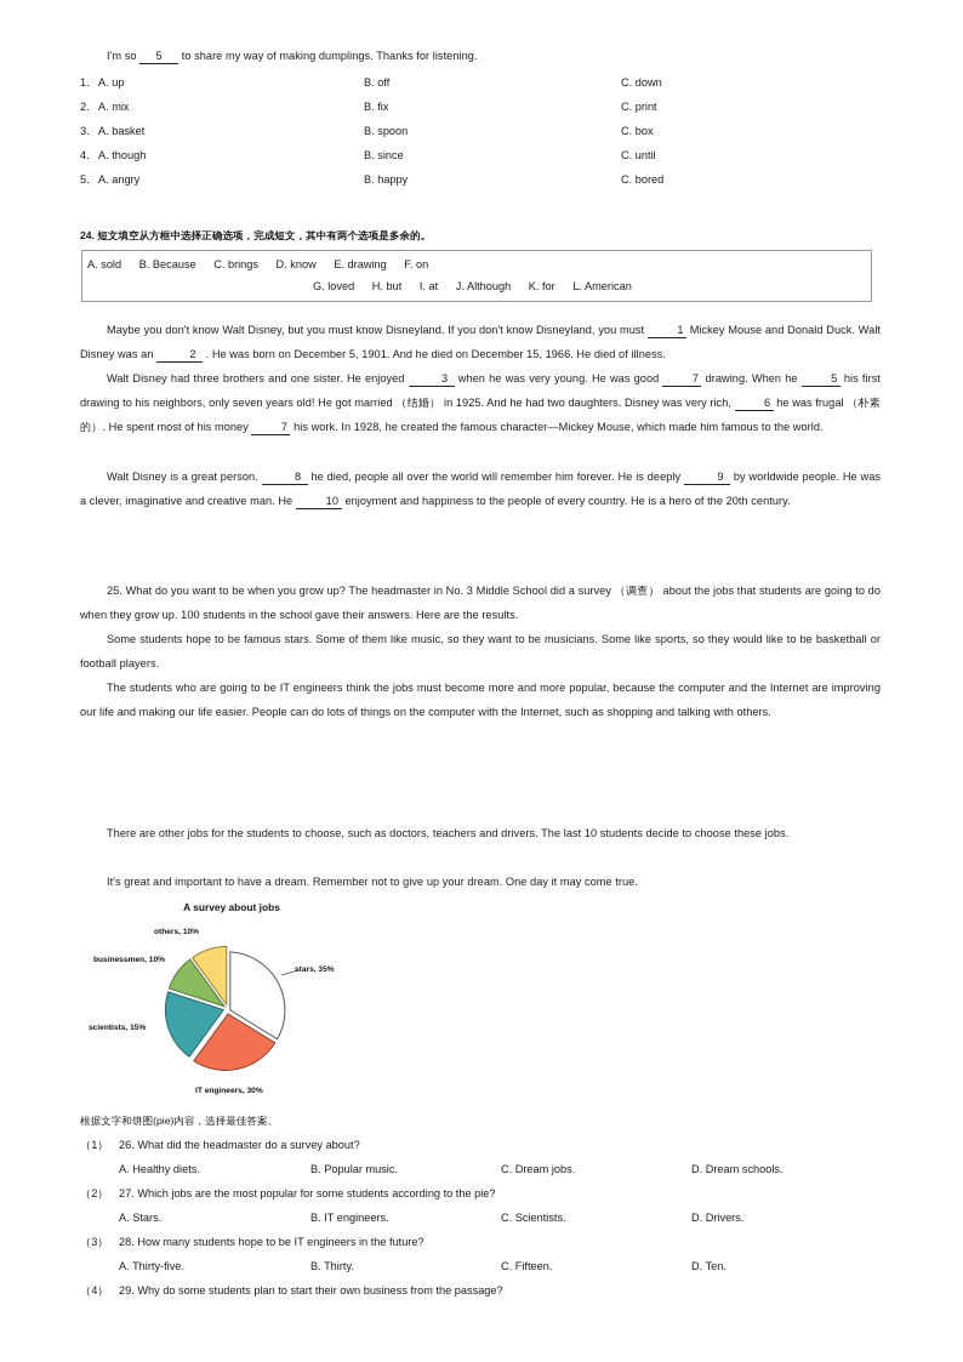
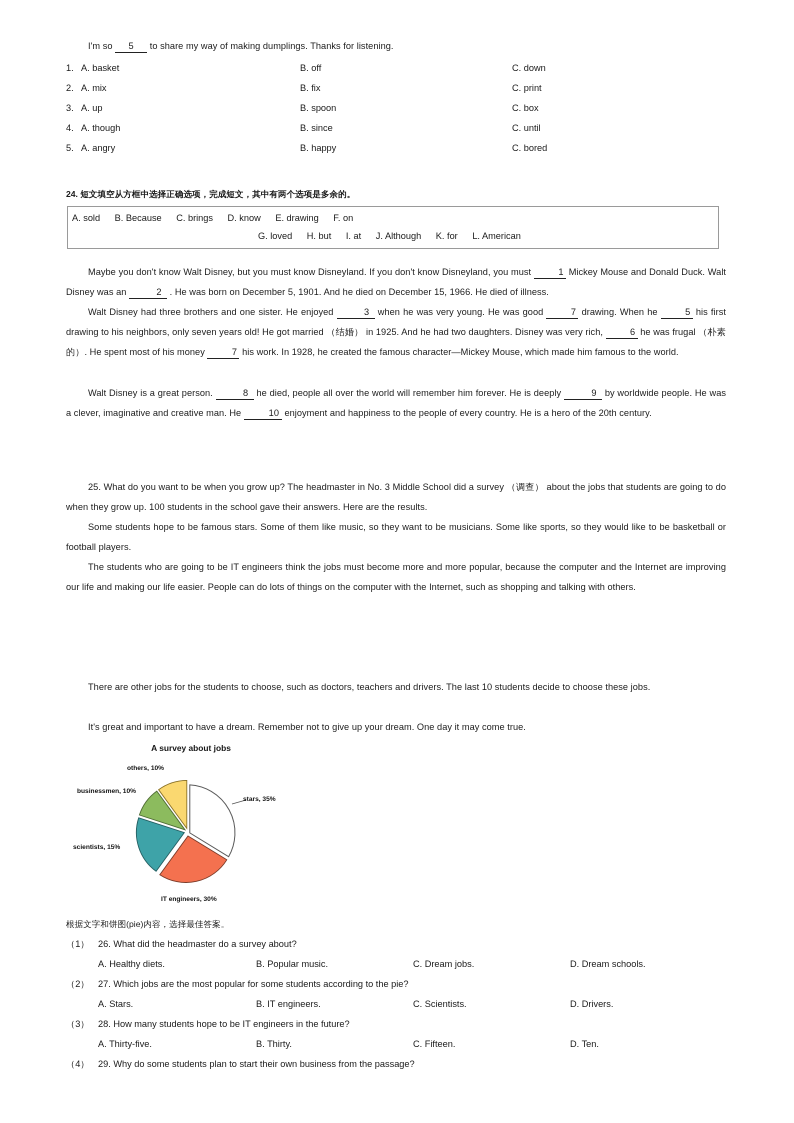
  I'm so 5 to share my way of making dumplings. Thanks for listening.
  1.
- A. up
+ A. basket
  B. off
  C. down
  2.
  A. mix
  B. fix
  C. print
  3.
- A. basket
+ A. up
  B. spoon
  C. box
  4.
  A. though
  B. since
  C. until
  5.
  A. angry
  B. happy
  C. bored
  24. 短文填空从方框中选择正确选项，完成短文，其中有两个选项是多余的。
  A. sold B. Because C. brings D. know E. drawing F. on
  G. loved H. but I. at J. Although K. for L. American
  Maybe you don't know Walt Disney, but you must know Disneyland. If you don't know Disneyland, you must 1 Mickey Mouse and Donald Duck. Walt Disney was an 2 . He was born on December 5, 1901. And he died on December 15, 1966. He died of illness.
  Walt Disney had three brothers and one sister. He enjoyed 3 when he was very young. He was good 7 drawing. When he 5 his first drawing to his neighbors, only seven years old! He got married （结婚） in 1925. And he had two daughters. Disney was very rich, 6 he was frugal （朴素的）. He spent most of his money 7 his work. In 1928, he created the famous character—Mickey Mouse, which made him famous to the world.
  Walt Disney is a great person. 8 he died, people all over the world will remember him forever. He is deeply 9 by worldwide people. He was a clever, imaginative and creative man. He 10 enjoyment and happiness to the people of every country. He is a hero of the 20th century.
  25. What do you want to be when you grow up? The headmaster in No. 3 Middle School did a survey （调查） about the jobs that students are going to do when they grow up. 100 students in the school gave their answers. Here are the results.
  Some students hope to be famous stars. Some of them like music, so they want to be musicians. Some like sports, so they would like to be basketball or football players.
  The students who are going to be IT engineers think the jobs must become more and more popular, because the computer and the Internet are improving our life and making our life easier. People can do lots of things on the computer with the Internet, such as shopping and talking with others.
  There are other jobs for the students to choose, such as doctors, teachers and drivers. The last 10 students decide to choose these jobs.
  It's great and important to have a dream. Remember not to give up your dream. One day it may come true.
  A survey about jobs
  根据文字和饼图(pie)内容，选择最佳答案。
  （1） 26. What did the headmaster do a survey about?
  A. Healthy diets.
  B. Popular music.
  C. Dream jobs.
  D. Dream schools.
  （2） 27. Which jobs are the most popular for some students according to the pie?
  A. Stars.
  B. IT engineers.
  C. Scientists.
  D. Drivers.
  （3） 28. How many students hope to be IT engineers in the future?
  A. Thirty-five.
  B. Thirty.
  C. Fifteen.
  D. Ten.
  （4） 29. Why do some students plan to start their own business from the passage?
